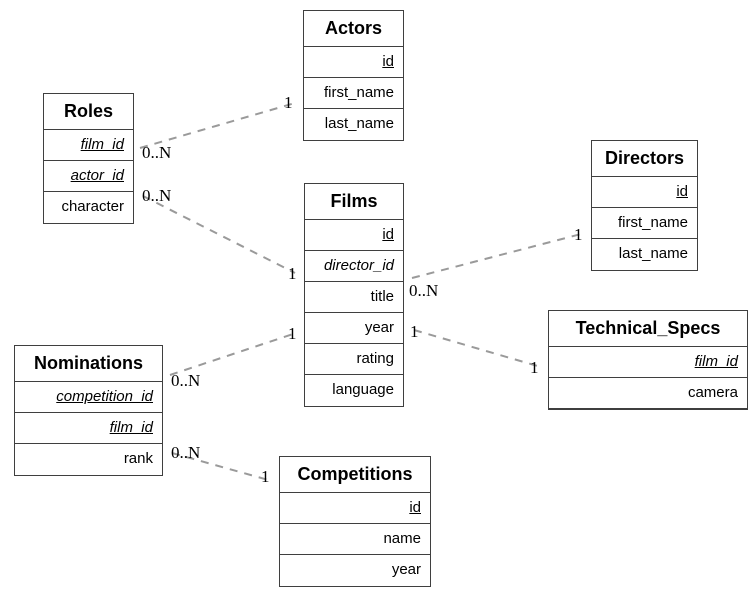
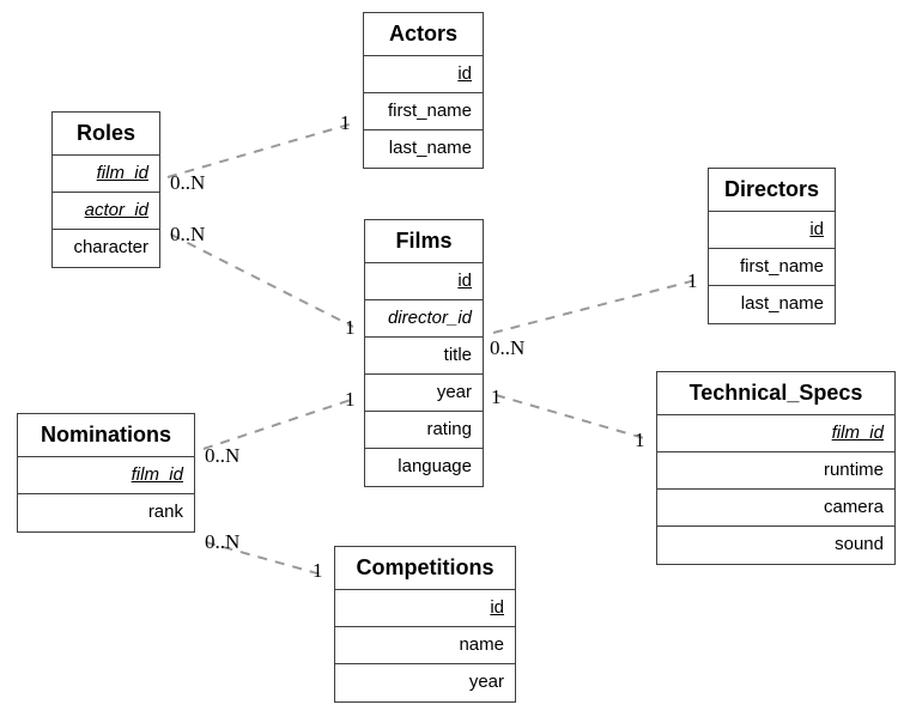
  Roles
  film_id
  actor_id
  character
  Actors
  id
  first_name
  last_name
  Films
  id
  director_id
  title
  year
  rating
  language
  Directors
  id
  first_name
  last_name
  Technical_Specs
  film_id
+ runtime
  camera
+ sound
  Nominations
- competition_id
  film_id
  rank
  Competitions
  id
  name
  year
  0..N
  1
  0..N
  1
  0..N
  1
  1
  1
  0..N
  1
  0..N
  1
